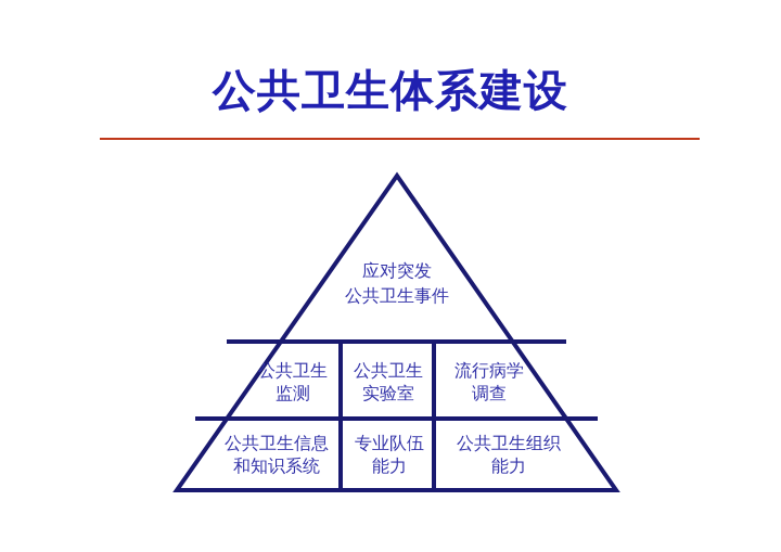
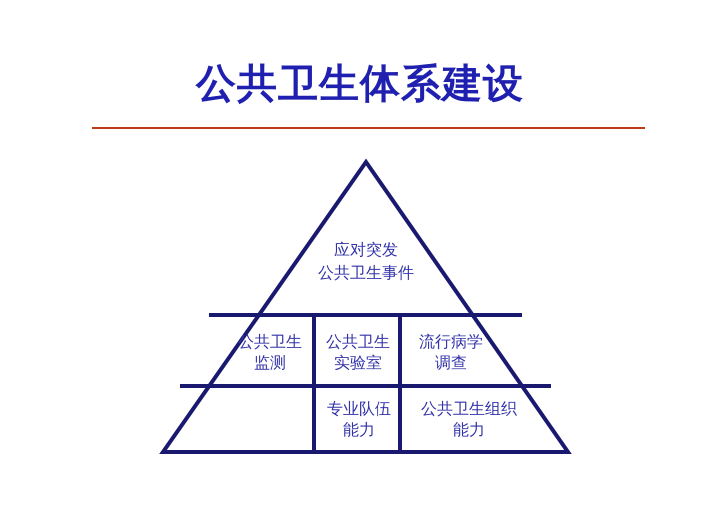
  公共卫生体系建设
  应对突发
  公共卫生事件
  公共卫生
  监测
  公共卫生
  实验室
  流行病学
  调查
- 公共卫生信息
- 和知识系统
  专业队伍
  能力
  公共卫生组织
  能力
